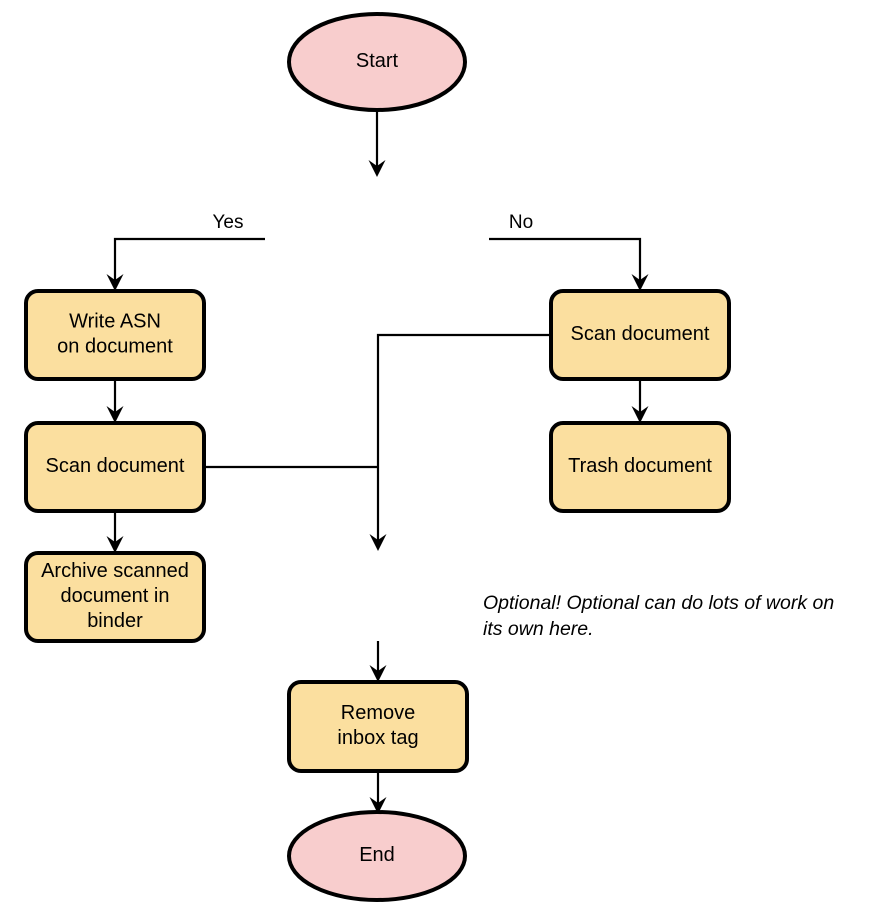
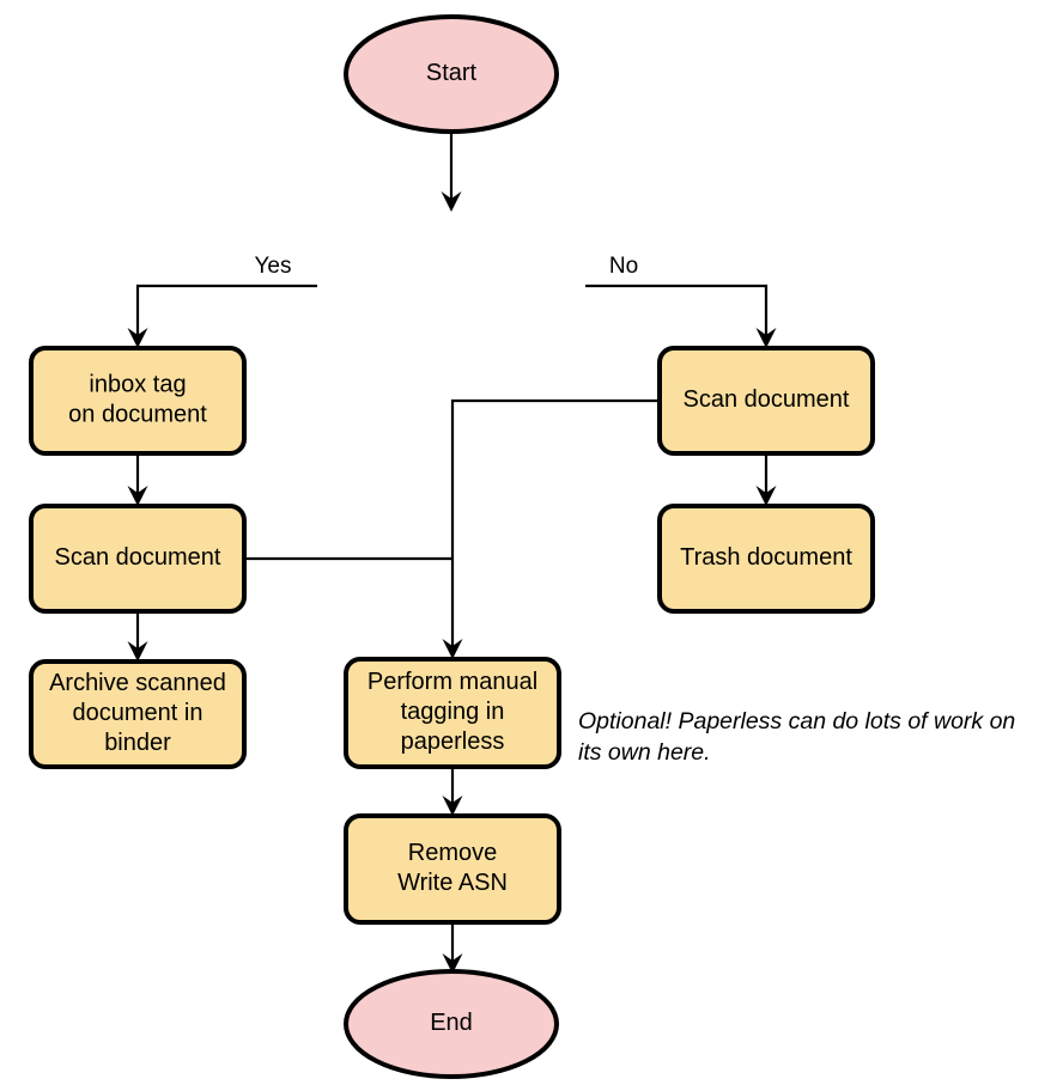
  Yes
  No
  Start
- Write ASN on document
+ inbox tag on document
  Scan document
  Archive scanned document in binder
  Scan document
  Trash document
+ Perform manual tagging in paperless
- Remove inbox tag
+ Remove Write ASN
  End
- Optional! Optional can do lots of work on its own here.
+ Optional! Paperless can do lots of work on its own here.
